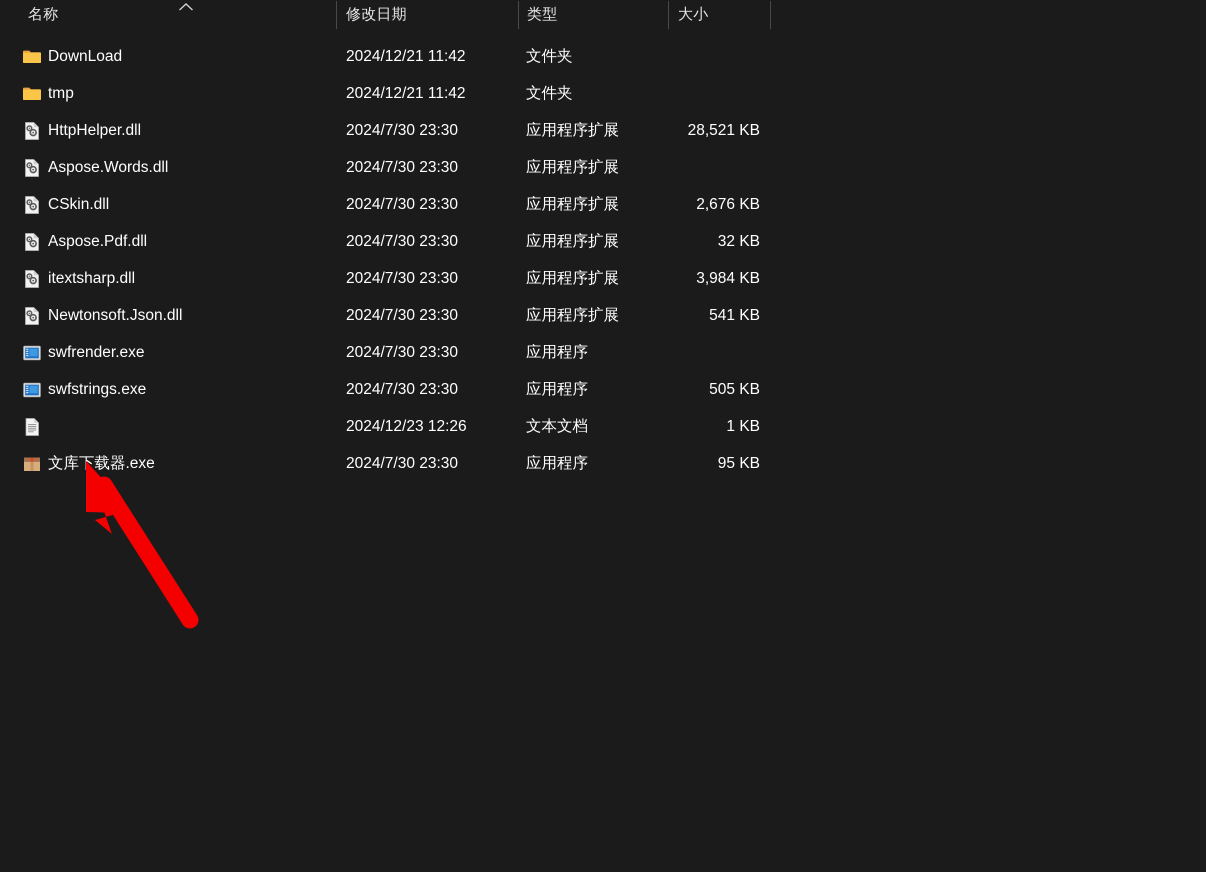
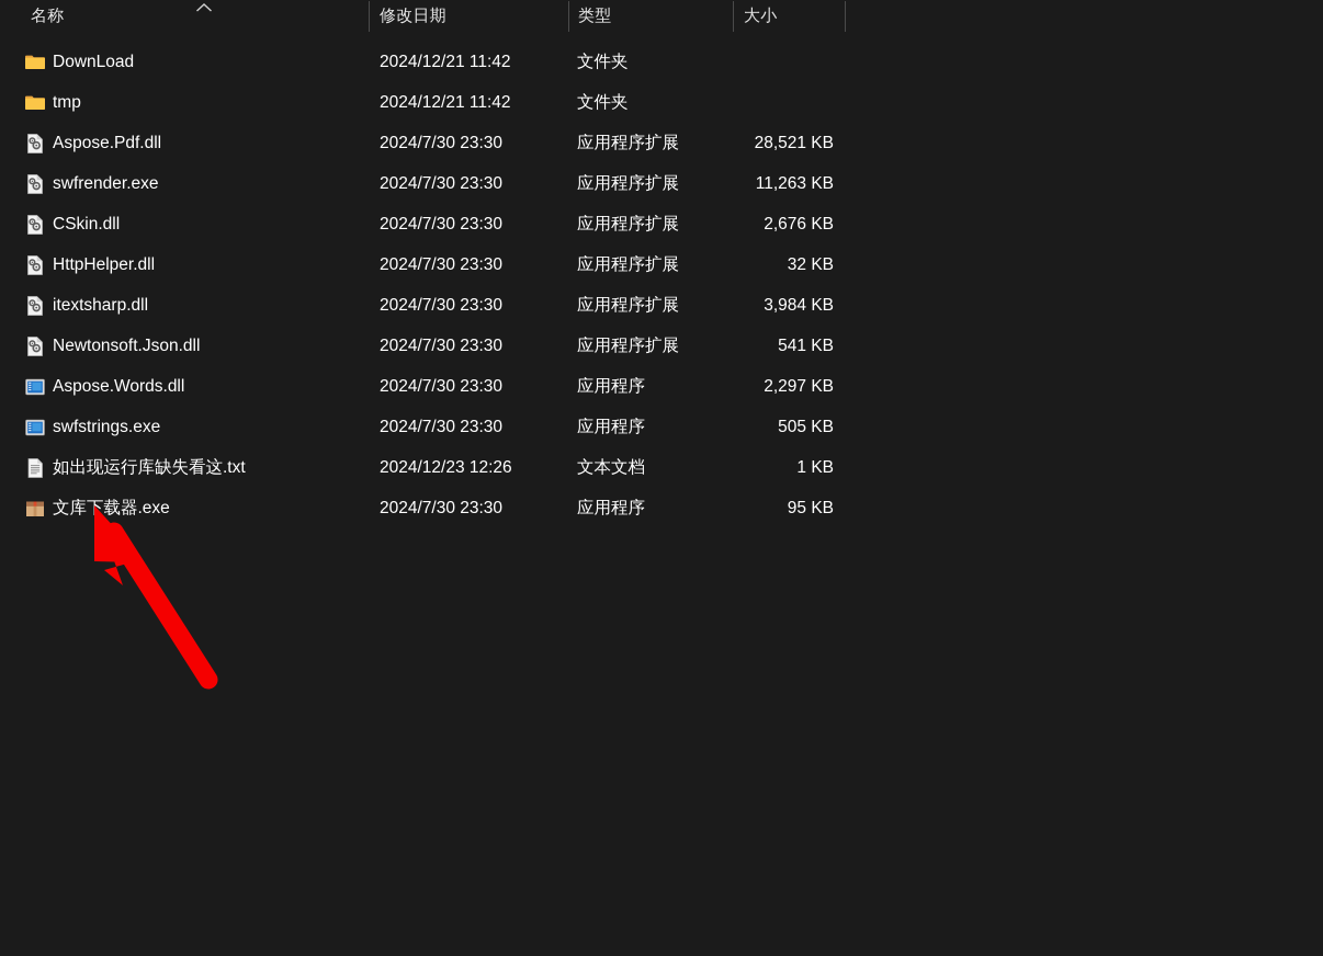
  名称
  修改日期
  类型
  大小
  DownLoad
  2024/12/21 11:42
  文件夹
  tmp
  2024/12/21 11:42
  文件夹
- HttpHelper.dll
+ Aspose.Pdf.dll
  2024/7/30 23:30
  应用程序扩展
  28,521 KB
- Aspose.Words.dll
+ swfrender.exe
  2024/7/30 23:30
  应用程序扩展
+ 11,263 KB
  CSkin.dll
  2024/7/30 23:30
  应用程序扩展
  2,676 KB
- Aspose.Pdf.dll
+ HttpHelper.dll
  2024/7/30 23:30
  应用程序扩展
  32 KB
  itextsharp.dll
  2024/7/30 23:30
  应用程序扩展
  3,984 KB
  Newtonsoft.Json.dll
  2024/7/30 23:30
  应用程序扩展
  541 KB
- swfrender.exe
+ Aspose.Words.dll
  2024/7/30 23:30
  应用程序
+ 2,297 KB
  swfstrings.exe
  2024/7/30 23:30
  应用程序
  505 KB
+ 如出现运行库缺失看这.txt
  2024/12/23 12:26
  文本文档
  1 KB
  文库载器.exe
  2024/7/30 23:30
  应用程序
  95 KB
